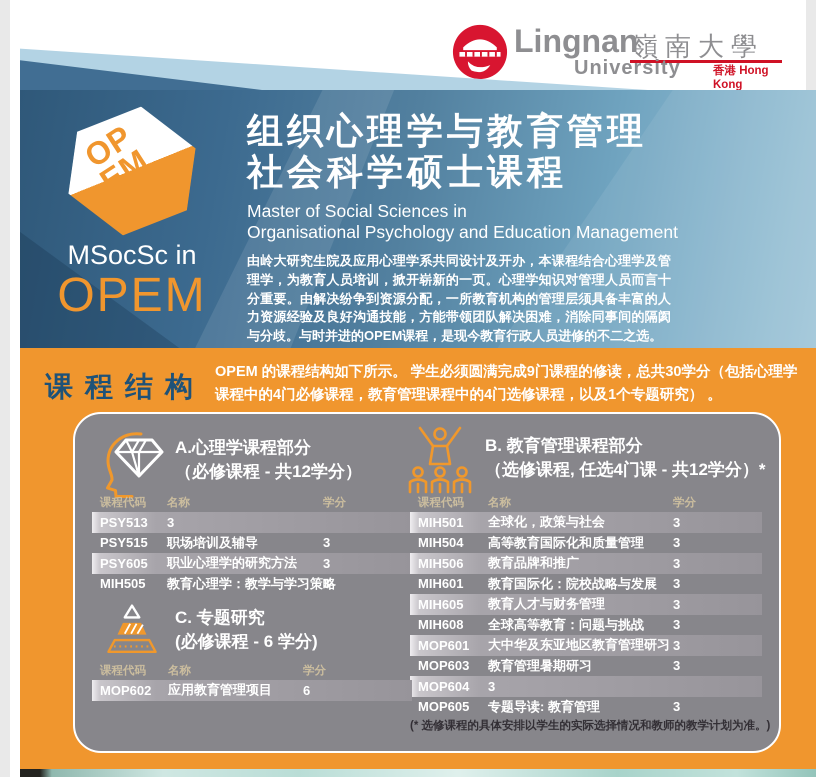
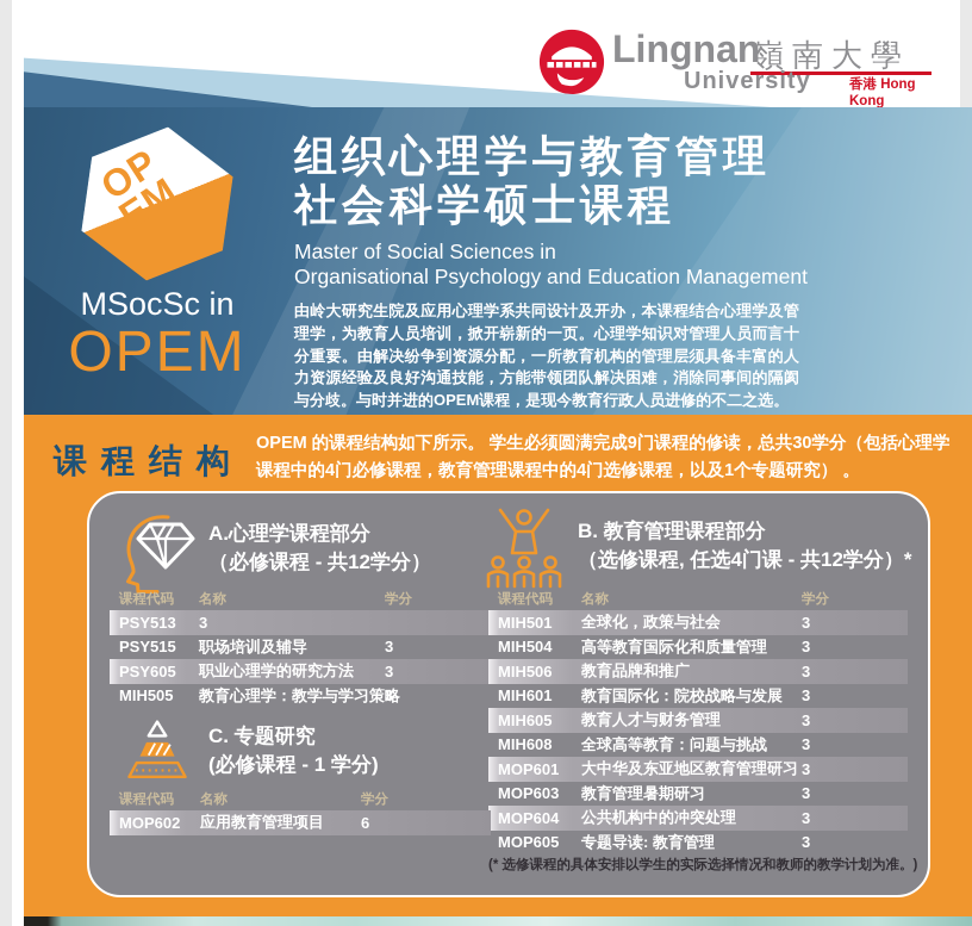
  Lingnan
  嶺南大學
  University
  香港 Hong Kong
  MSocSc in
  OPEM
  组织心理学与教育管理
  社会科学硕士课程
  Master of Social Sciences in
  Organisational Psychology and Education Management
  由岭大研究生院及应用心理学系共同设计及开办，本课程结合心理学及管理学，为教育人员培训，掀开崭新的一页。心理学知识对管理人员而言十分重要。由解决纷争到资源分配，一所教育机构的管理层须具备丰富的人力资源经验及良好沟通技能，方能带领团队解决困难，消除同事间的隔阂与分歧。与时并进的OPEM课程，是现今教育行政人员进修的不二之选。
  课程结构
  OPEM 的课程结构如下所示。 学生必须圆满完成9门课程的修读，总共30学分（包括心理学课程中的4门必修课程，教育管理课程中的4门选修课程，以及1个专题研究） 。
  A.心理学课程部分
  （必修课程 - 共12学分）
  课程代码
  名称
  学分
  PSY513
  3
  PSY515
  职场培训及辅导
  3
  PSY605
  职业心理学的研究方法
  3
  MIH505
  教育心理学：教学与学习策
  3
  B. 教育管理课程部分
  （选修课程, 任选4门课 - 共12学分）*
  课程代码
  名称
  学分
  MIH501
  全球化，政策与社会
  3
  MIH504
  高等教育国际化和质量管理
  3
  MIH506
  教育品牌和推广
  3
  MIH601
  教育国际化：院校战略与发展
  3
  MIH605
  教育人才与财务管理
  3
  MIH608
  全球高等教育：问题与挑战
  3
  MOP601
  大中华及东亚地区教育管理研习
  3
  MOP603
  教育管理暑期研习
  3
  MOP604
+ 公共机构中的冲突处理
  3
  MOP605
  专题导读: 教育管理
  3
  C. 专题研究
- (必修课程 - 6 学分)
+ (必修课程 - 1 学分)
  课程代码
  名称
  学分
  MOP602
  应用教育管理项目
  6
  (* 选修课程的具体安排以学生的实际选择情况和教师的教学计划为准。)
